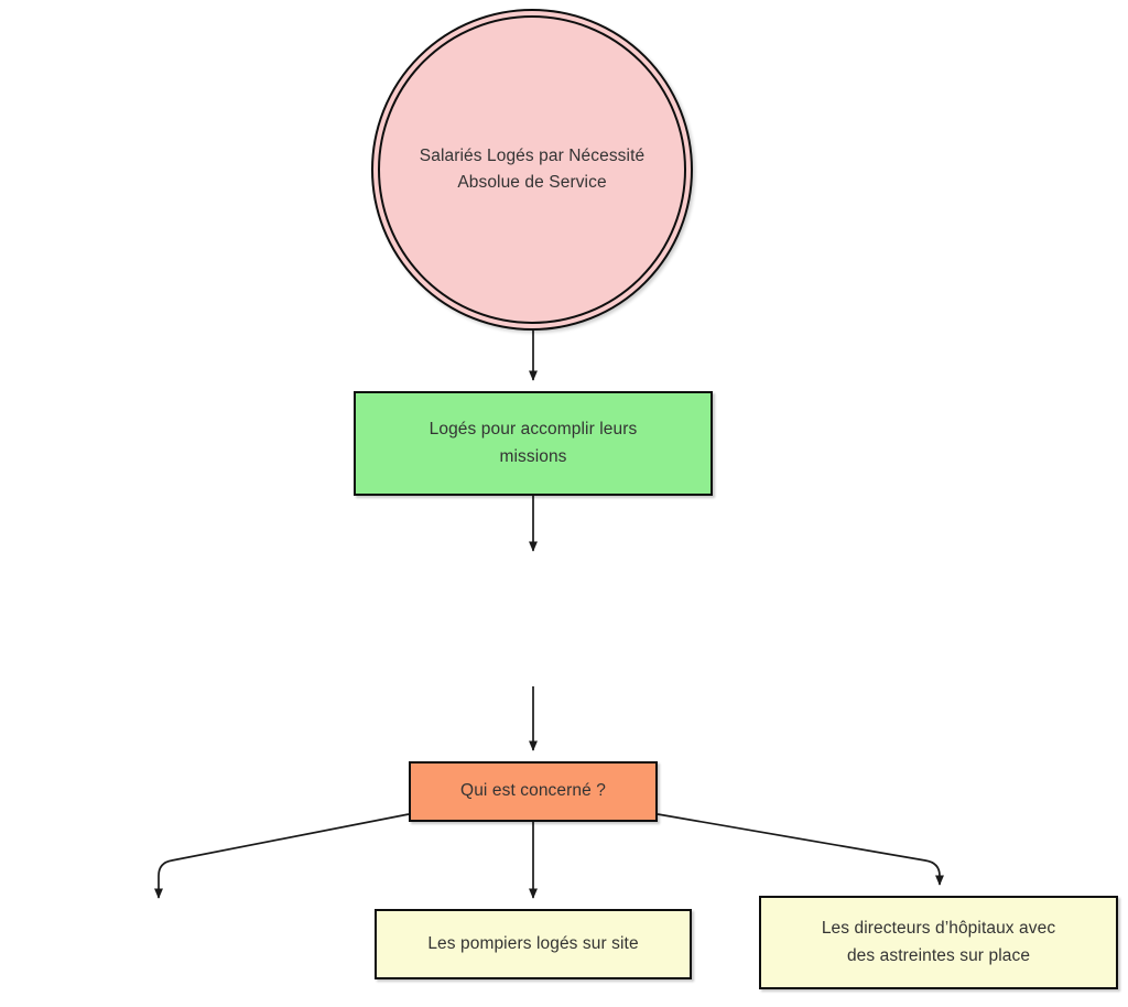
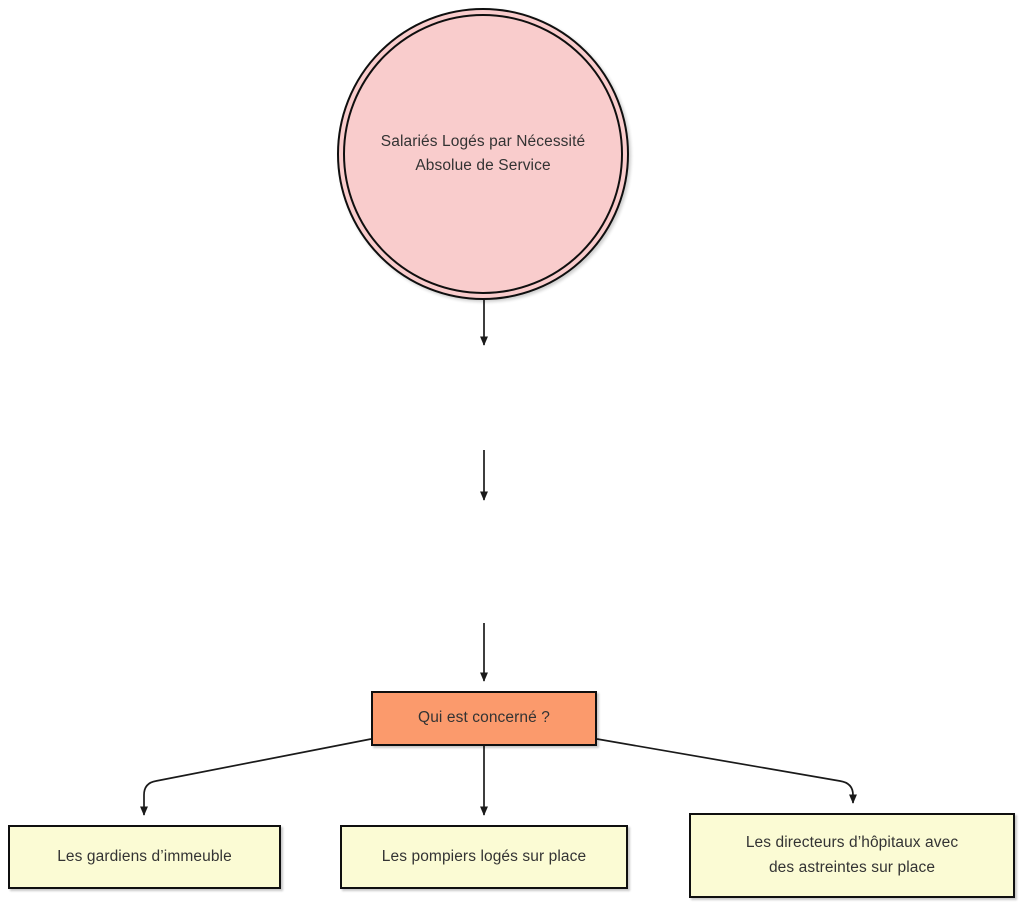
  Salariés Logés par Nécessité
  Absolue de Service
- Logés pour accomplir leurs
- missions
  Qui est concerné ?
+ Les gardiens d’immeuble
- Les pompiers logés sur site
+ Les pompiers logés sur place
  Les directeurs d’hôpitaux avec
  des astreintes sur place
